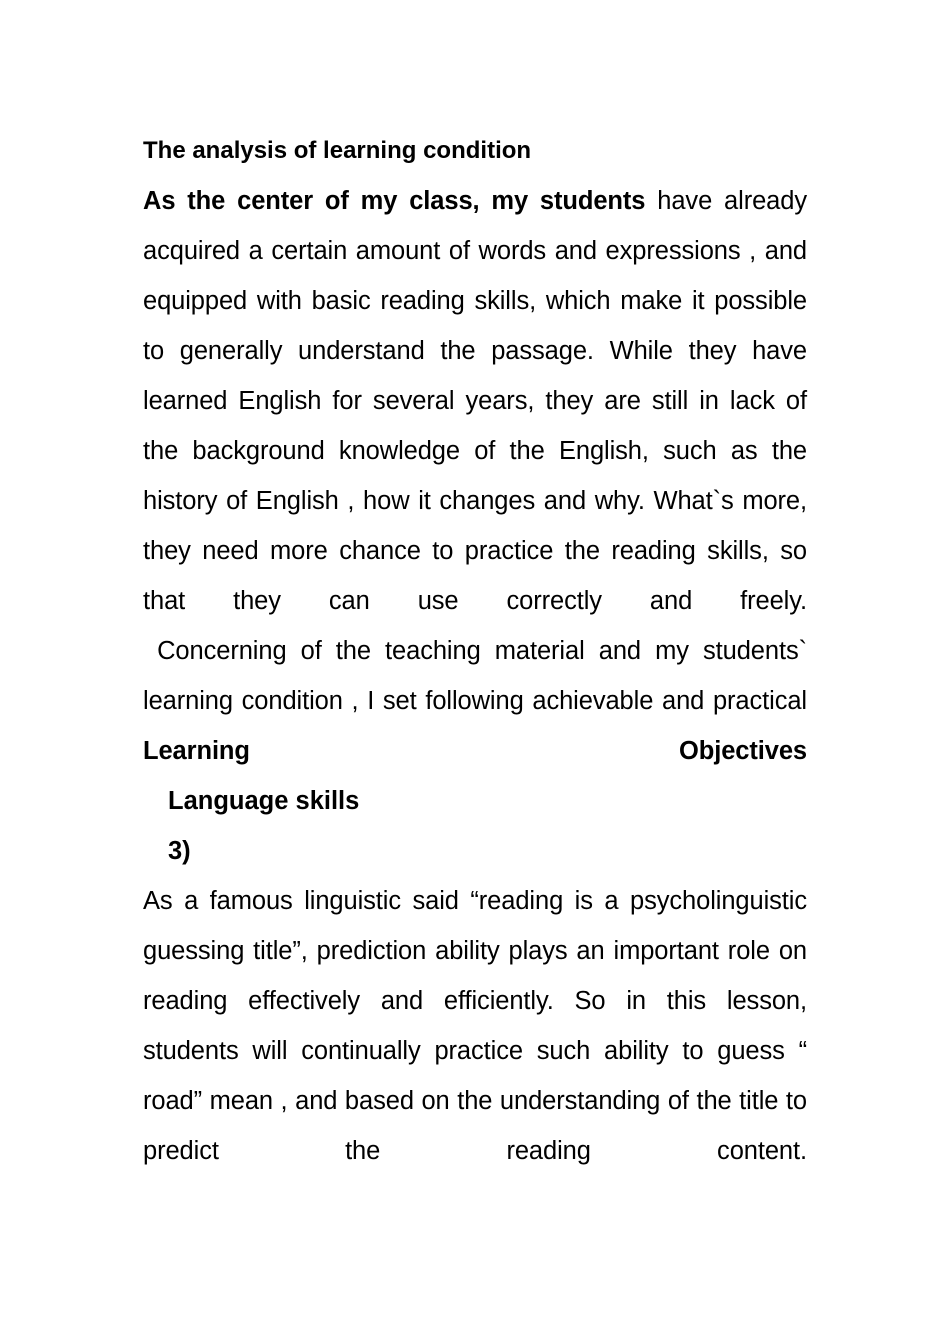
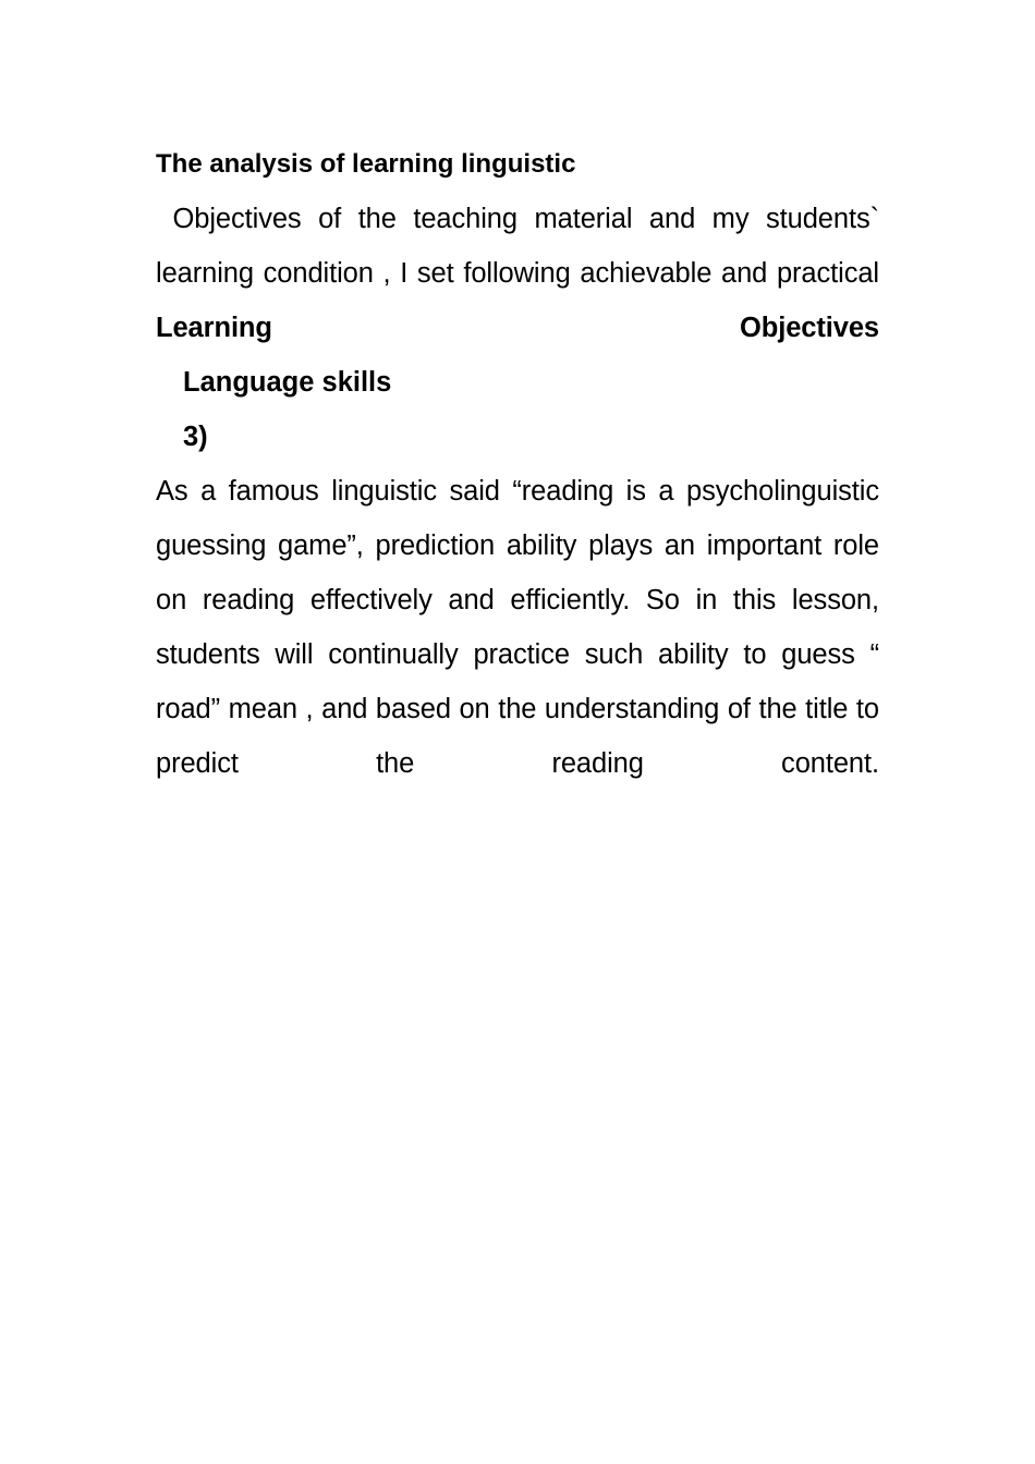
- The analysis of learning condition
+ The analysis of learning linguistic
- As the center of my class, my students have already acquired a certain amount of words and expressions , and equipped with basic reading skills, which make it possible to generally understand the passage. While they have learned English for several years, they are still in lack of the background knowledge of the English, such as the history of English , how it changes and why. What`s more, they need more chance to practice the reading skills, so that they can use correctly and freely.
- Concerning of the teaching material and my students` learning condition , I set following achievable and practical Learning Objectives
+ Objectives of the teaching material and my students` learning condition , I set following achievable and practical Learning Objectives
  Language skills
  3)
- As a famous linguistic said “reading is a psycholinguistic guessing title”, prediction ability plays an important role on reading effectively and efficiently. So in this lesson, students will continually practice such ability to guess “ road” mean , and based on the understanding of the title to predict the reading content.
+ As a famous linguistic said “reading is a psycholinguistic guessing game”, prediction ability plays an important role on reading effectively and efficiently. So in this lesson, students will continually practice such ability to guess “ road” mean , and based on the understanding of the title to predict the reading content.
